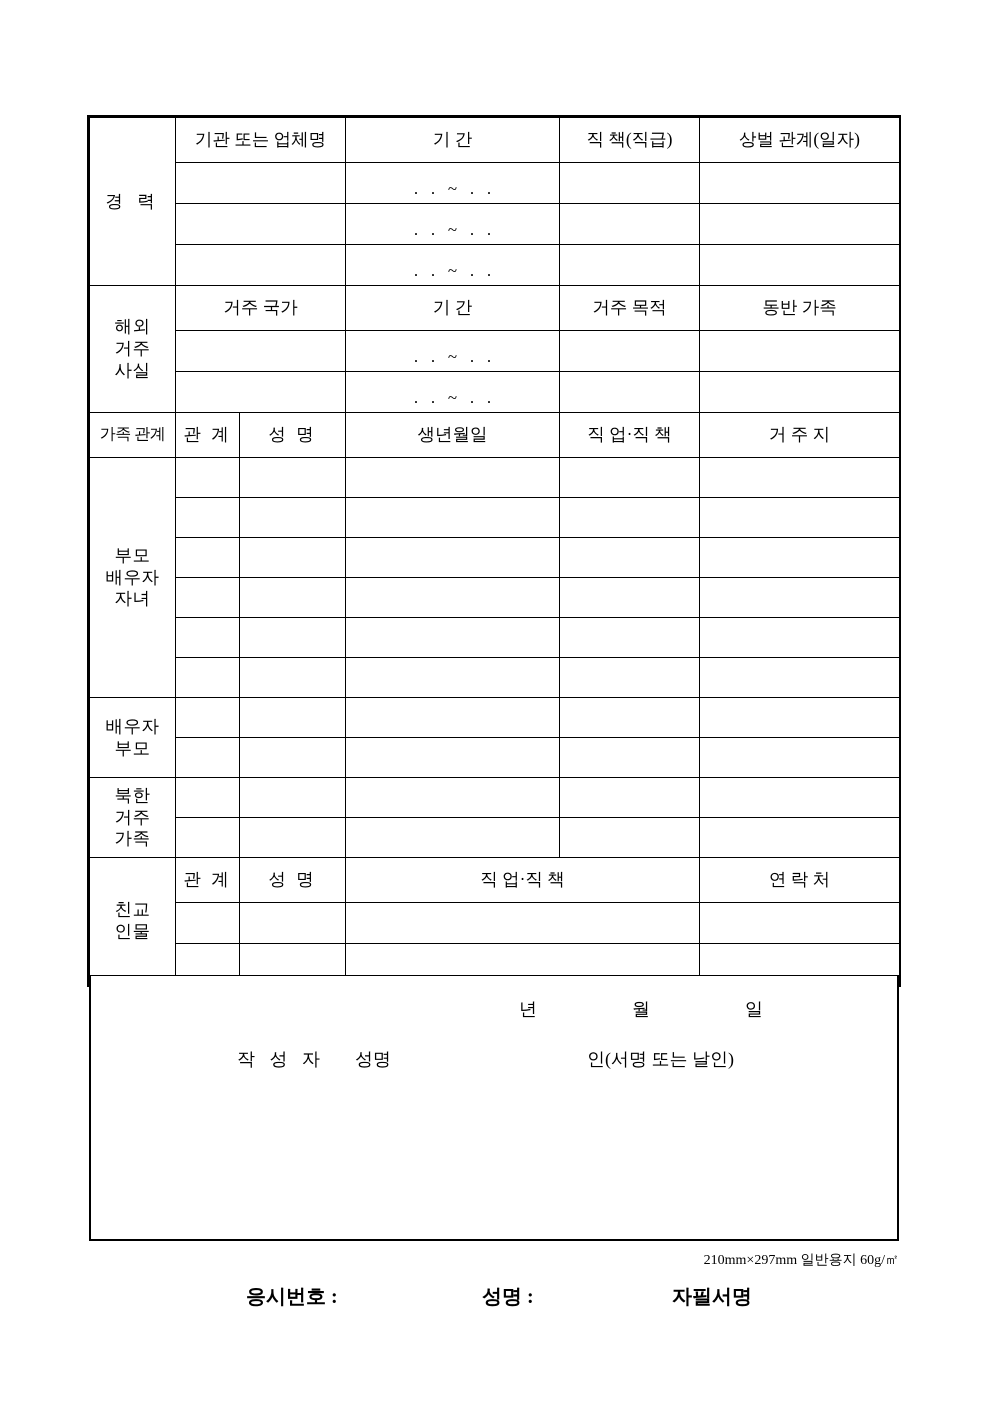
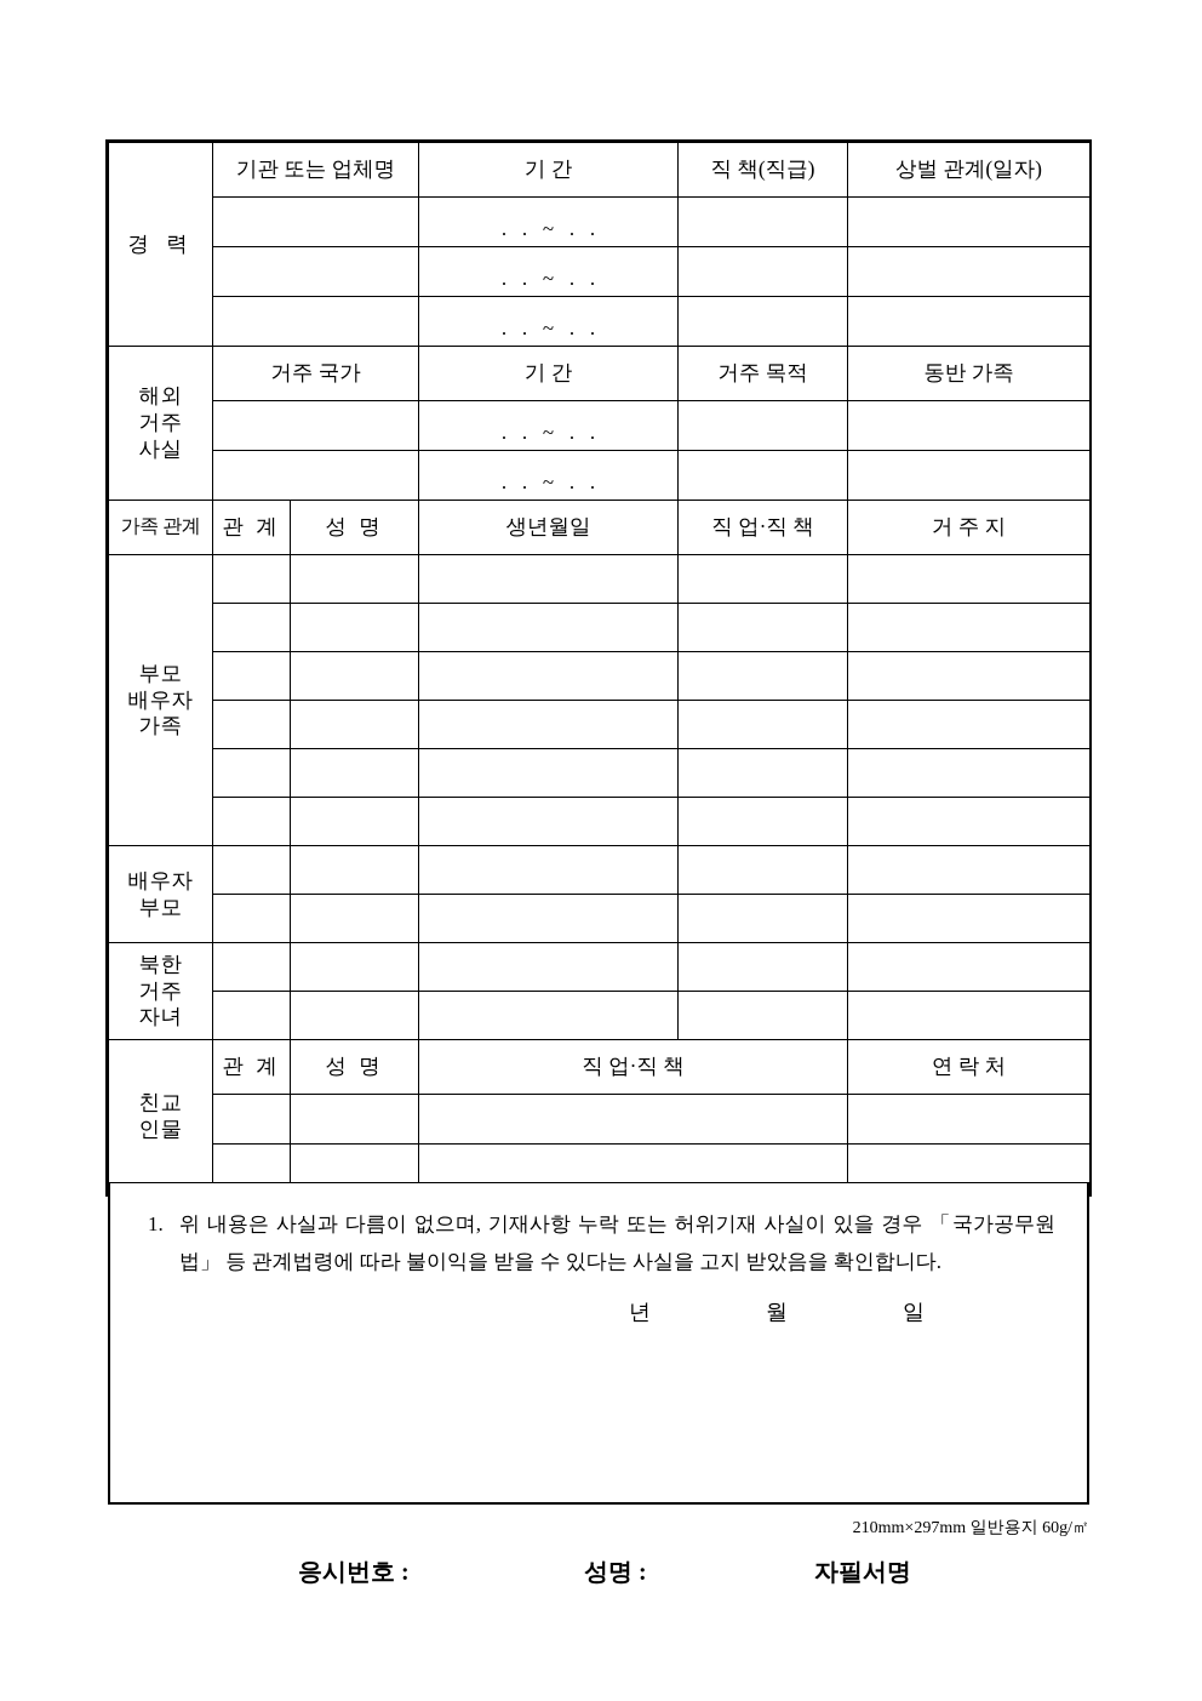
  경 력	기관 또는 업체명	기 간	직 책(직급)	상벌 관계(일자)
  	. . ~ . .
  	. . ~ . .
  	. . ~ . .
  해외 거주 사실	거주 국가	기 간	거주 목적	동반 가족
  	. . ~ . .
  	. . ~ . .
  가족 관계	관 계	성 명	생년월일	직 업·직 책	거 주 지
- 부모 배우자 자녀
+ 부모 배우자 가족
  배우자 부모
- 북한 거주 가족
+ 북한 거주 자녀
  친교 인물	관 계	성 명	직 업·직 책	연 락 처
+ 1.
+ 위 내용은 사실과 다름이 없으며, 기재사항 누락 또는 허위기재 사실이 있을 경우 「국가공무원법」 등 관계법령에 따라 불이익을 받을 수 있다는 사실을 고지 받았음을 확인합니다.
  년
  월
  일
- 작 성 자
- 성명
- 인(서명 또는 날인)
  210mm×297mm 일반용지 60g/㎡
  응시번호 :
  성명 :
  자필서명
